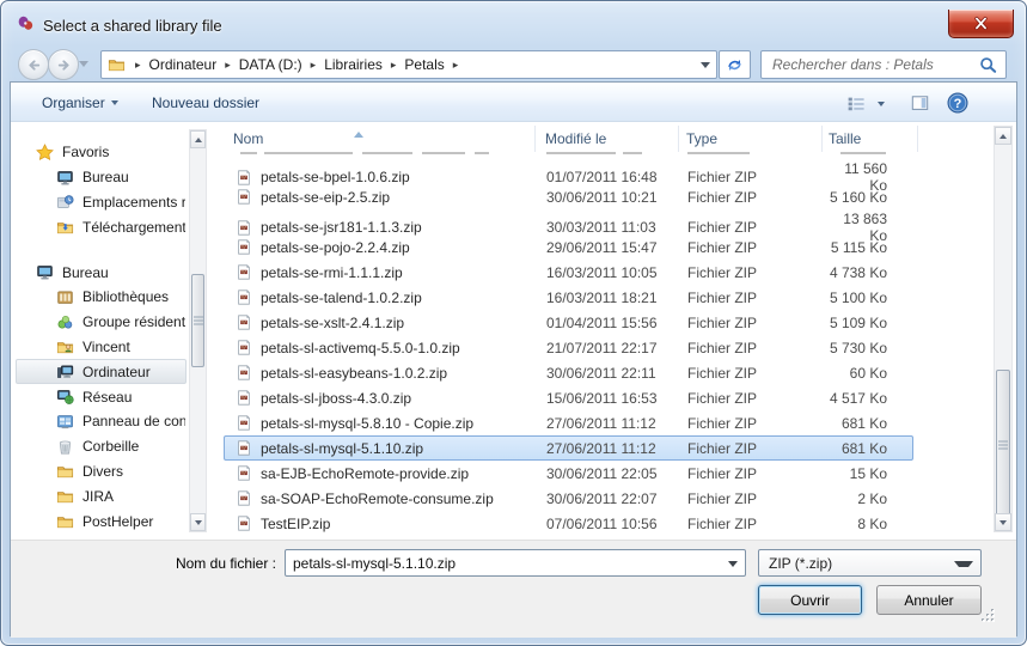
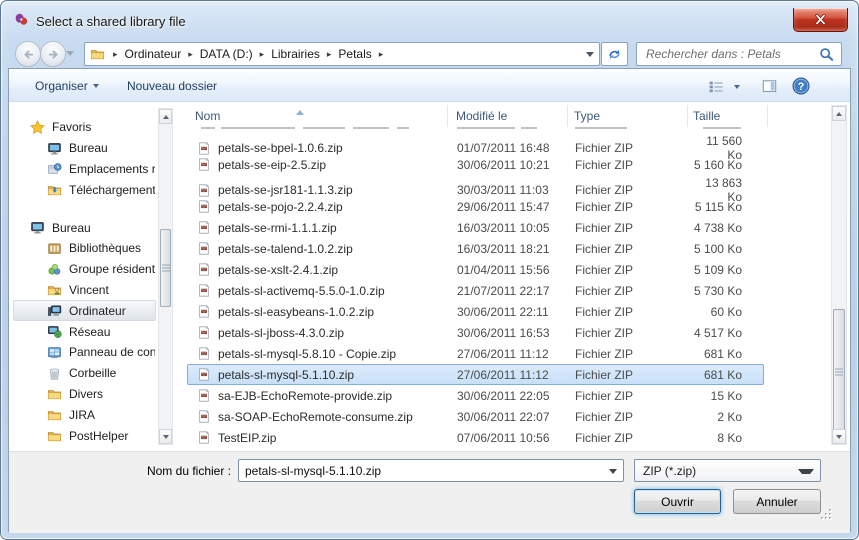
  Select a shared library file
  ▸
  Ordinateur
  ▸
  DATA (D:)
  ▸
  Librairies
  ▸
  Petals
  ▸
  Rechercher dans : Petals
  Organiser
  Nouveau dossier
  ?
  Favoris
  Bureau
  Emplacements r
  Téléchargement
  Bureau
  Bibliothèques
  Groupe résident
  Vincent
  Ordinateur
  Réseau
  Panneau de con
  Corbeille
  Divers
  JIRA
  PostHelper
  Nom
  Modifié le
  Type
  Taille
  petals-se-bpel-1.0.6.zip
  01/07/2011 16:48
  Fichier ZIP
  11 560 Ko
  petals-se-eip-2.5.zip
  30/06/2011 10:21
  Fichier ZIP
  5 160 Ko
  petals-se-jsr181-1.1.3.zip
  30/03/2011 11:03
  Fichier ZIP
  13 863 Ko
  petals-se-pojo-2.2.4.zip
  29/06/2011 15:47
  Fichier ZIP
  5 115 Ko
  petals-se-rmi-1.1.1.zip
  16/03/2011 10:05
  Fichier ZIP
  4 738 Ko
  petals-se-talend-1.0.2.zip
  16/03/2011 18:21
  Fichier ZIP
  5 100 Ko
  petals-se-xslt-2.4.1.zip
  01/04/2011 15:56
  Fichier ZIP
  5 109 Ko
  petals-sl-activemq-5.5.0-1.0.zip
  21/07/2011 22:17
  Fichier ZIP
  5 730 Ko
  petals-sl-easybeans-1.0.2.zip
  30/06/2011 22:11
  Fichier ZIP
  60 Ko
  petals-sl-jboss-4.3.0.zip
- 15/06/2011 16:53
+ 30/06/2011 16:53
  Fichier ZIP
  4 517 Ko
  petals-sl-mysql-5.8.10 - Copie.zip
  27/06/2011 11:12
  Fichier ZIP
  681 Ko
  petals-sl-mysql-5.1.10.zip
  27/06/2011 11:12
  Fichier ZIP
  681 Ko
  sa-EJB-EchoRemote-provide.zip
  30/06/2011 22:05
  Fichier ZIP
  15 Ko
  sa-SOAP-EchoRemote-consume.zip
  30/06/2011 22:07
  Fichier ZIP
  2 Ko
  TestEIP.zip
  07/06/2011 10:56
  Fichier ZIP
  8 Ko
  Nom du fichier :
  petals-sl-mysql-5.1.10.zip
  ZIP (*.zip)
  Ouvrir
  Annuler
